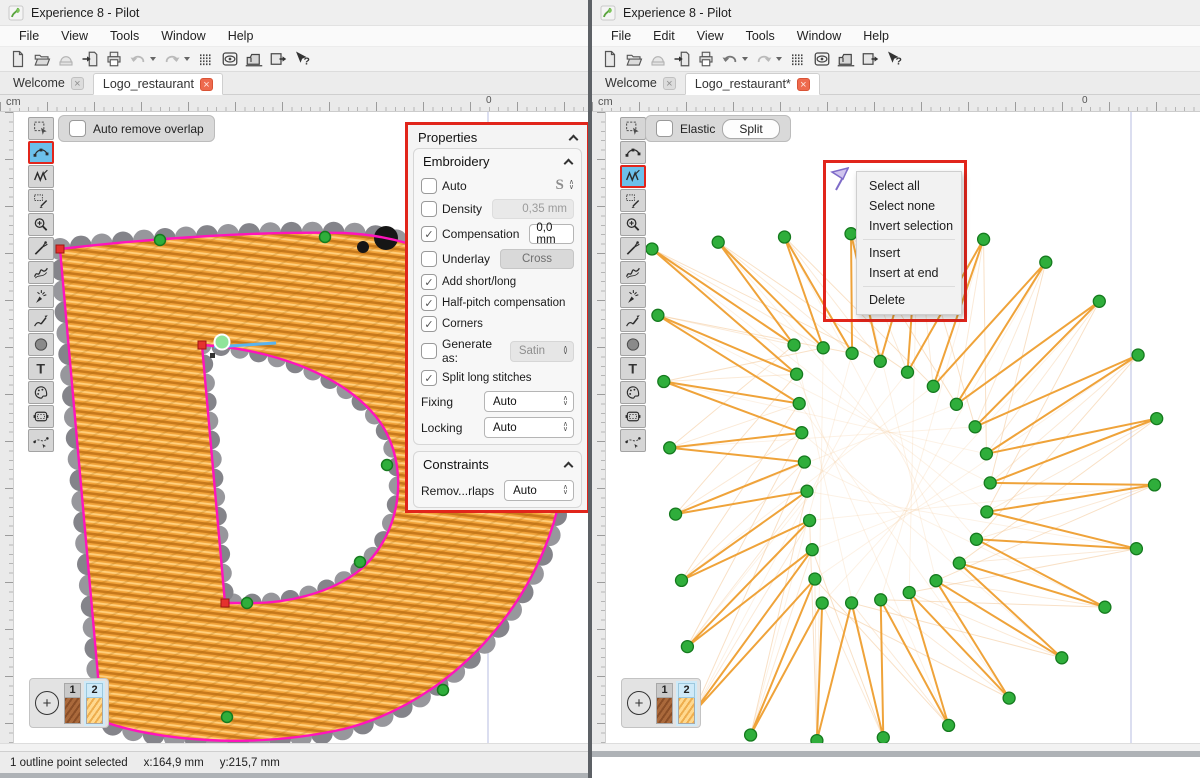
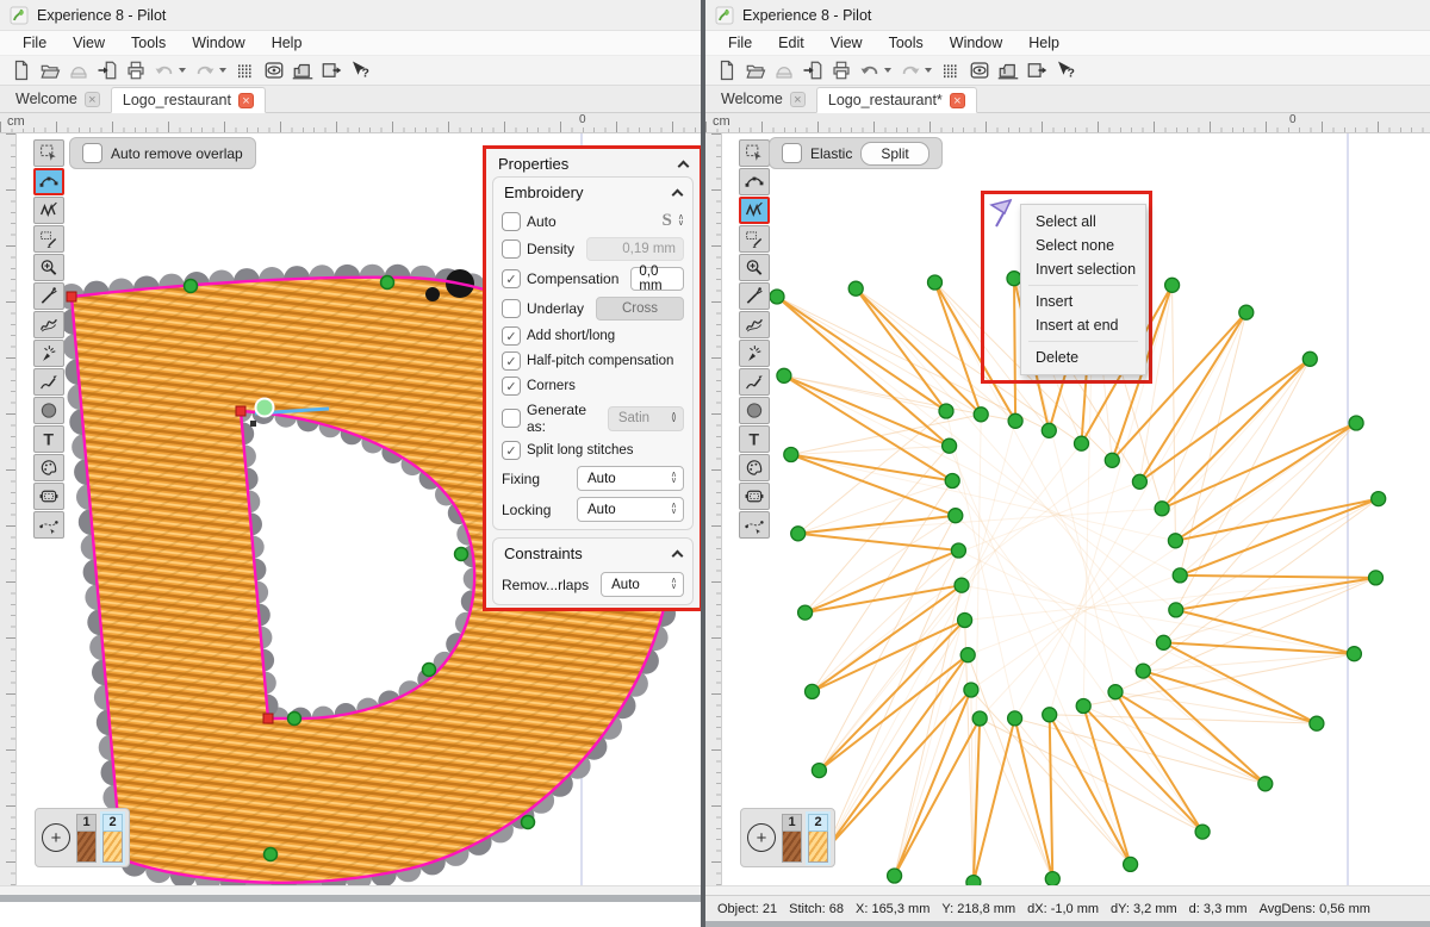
  Experience 8 - Pilot
  File
  View
  Tools
  Window
  Help
  Welcome
  ×
  Logo_restaurant
  ×
  cm
  0
  Auto remove overlap
  +
  1
  2
  Properties
  Embroidery
  Auto
  S
  Density
- 0,35 mm
+ 0,19 mm
  Compensation
  0,0 mm
  Underlay
  Cross
  Add short/long
  Half-pitch compensation
  Corners
  Generate as:
  Satin
  Split long stitches
  Fixing
  Auto
  Locking
  Auto
  Constraints
  Remov...rlaps
  Auto
- 1 outline point selected
- x:164,9 mm
- y:215,7 mm
  Experience 8 - Pilot
  File
  Edit
  View
  Tools
  Window
  Help
  Welcome
  ×
  Logo_restaurant*
  ×
  cm
  0
  Elastic
  Split
  +
  1
  2
  Select all
  Select none
  Invert selection
  Insert
  Insert at end
  Delete
+ Object: 21
+ Stitch: 68
+ X: 165,3 mm
+ Y: 218,8 mm
+ dX: -1,0 mm
+ dY: 3,2 mm
+ d: 3,3 mm
+ AvgDens: 0,56 mm
